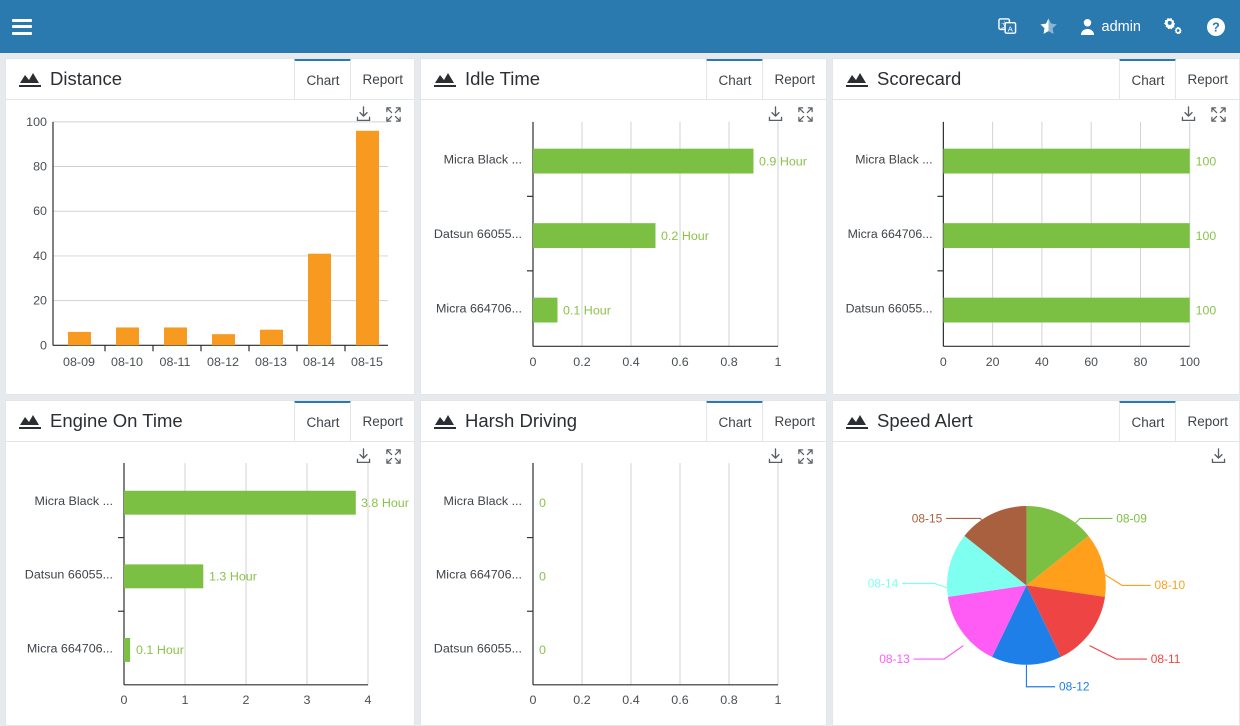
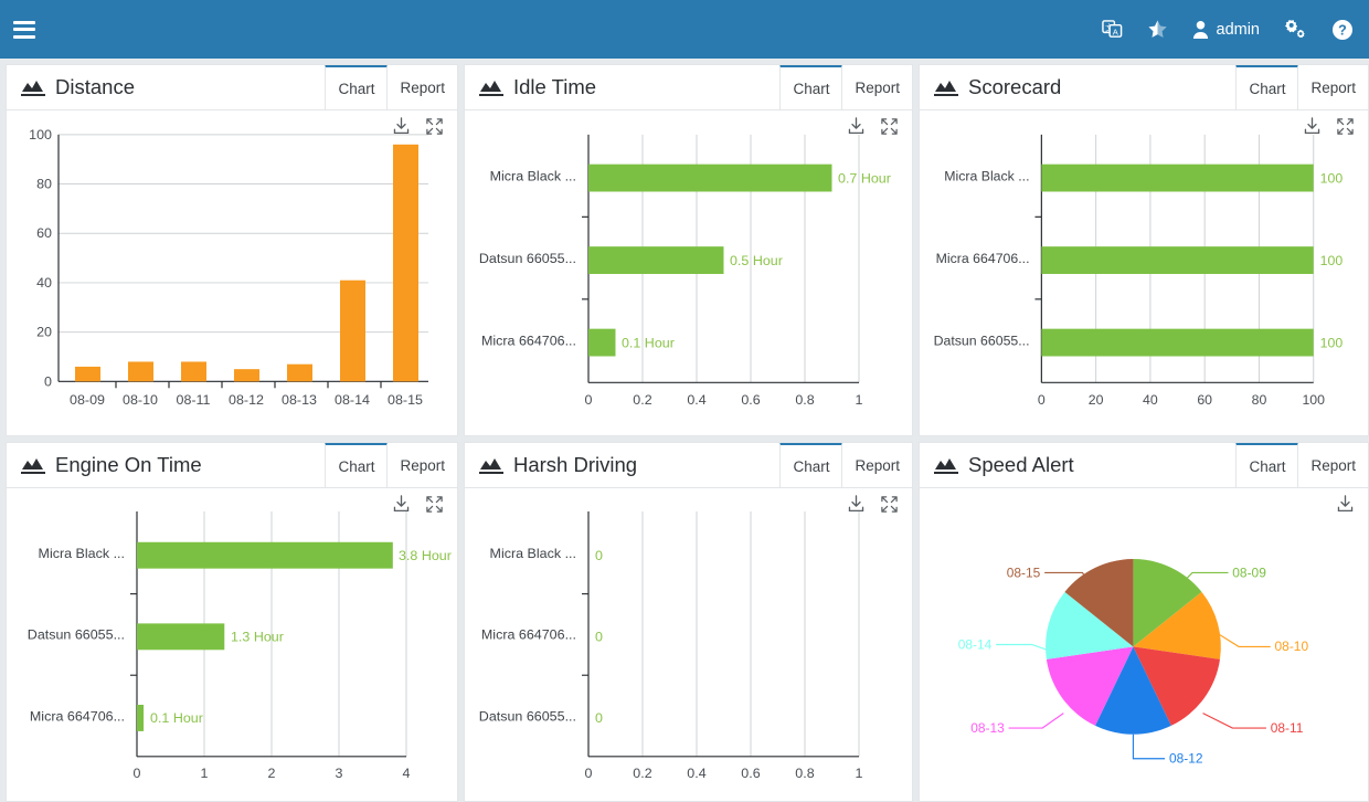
  A
  admin
  ?
  Distance
  Chart
  Report
  100
  80
  60
  40
  20
  0
  08-09
  08-10
  08-11
  08-12
  08-13
  08-14
  08-15
  Idle Time
  Chart
  Report
  Micra Black ...
  Datsun 66055...
  Micra 664706...
- 0.9 Hour
+ 0.7 Hour
- 0.2 Hour
+ 0.5 Hour
  0.1 Hour
  0
  0.2
  0.4
  0.6
  0.8
  1
  Scorecard
  Chart
  Report
  Micra Black ...
  Micra 664706...
  Datsun 66055...
  100
  100
  100
  0
  20
  40
  60
  80
  100
  Engine On Time
  Chart
  Report
  Micra Black ...
  Datsun 66055...
  Micra 664706...
  3.8 Hour
  1.3 Hour
  0.1 Hour
  0
  1
  2
  3
  4
  Harsh Driving
  Chart
  Report
  Micra Black ...
  Micra 664706...
  Datsun 66055...
  0
  0
  0
  0
  0.2
  0.4
  0.6
  0.8
  1
  Speed Alert
  Chart
  Report
  08-09
  08-10
  08-11
  08-12
  08-13
  08-14
  08-15
